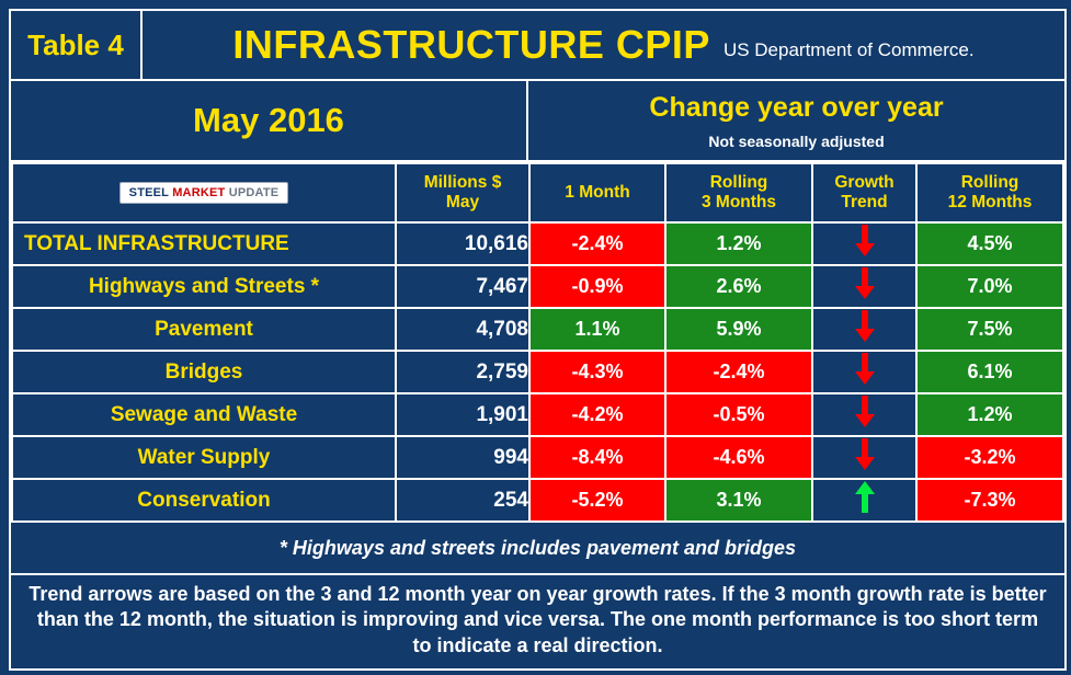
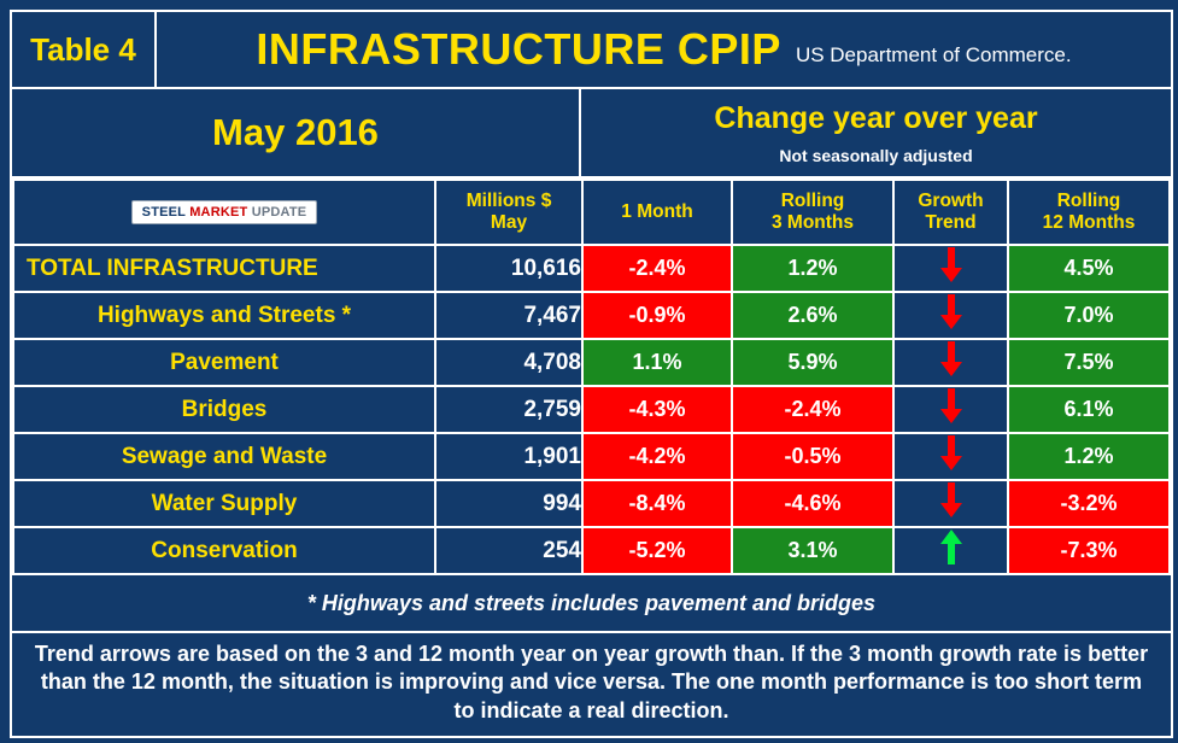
  Table 4
  INFRASTRUCTURE CPIP
  US Department of Commerce.
  May 2016
  Change year over year
  Not seasonally adjusted
  STEEL MARKET UPDATE	Millions $ May	1 Month	Rolling 3 Months	Growth Trend	Rolling 12 Months
  TOTAL INFRASTRUCTURE	10,616	-2.4%	1.2%		4.5%
  Highways and Streets *	7,467	-0.9%	2.6%		7.0%
  Pavement	4,708	1.1%	5.9%		7.5%
  Bridges	2,759	-4.3%	-2.4%		6.1%
  Sewage and Waste	1,901	-4.2%	-0.5%		1.2%
  Water Supply	994	-8.4%	-4.6%		-3.2%
  Conservation	254	-5.2%	3.1%		-7.3%
  * Highways and streets includes pavement and bridges
- Trend arrows are based on the 3 and 12 month year on year growth rates. If the 3 month growth rate is better than the 12 month, the situation is improving and vice versa. The one month performance is too short term to indicate a real direction.
+ Trend arrows are based on the 3 and 12 month year on year growth than. If the 3 month growth rate is better than the 12 month, the situation is improving and vice versa. The one month performance is too short term to indicate a real direction.
